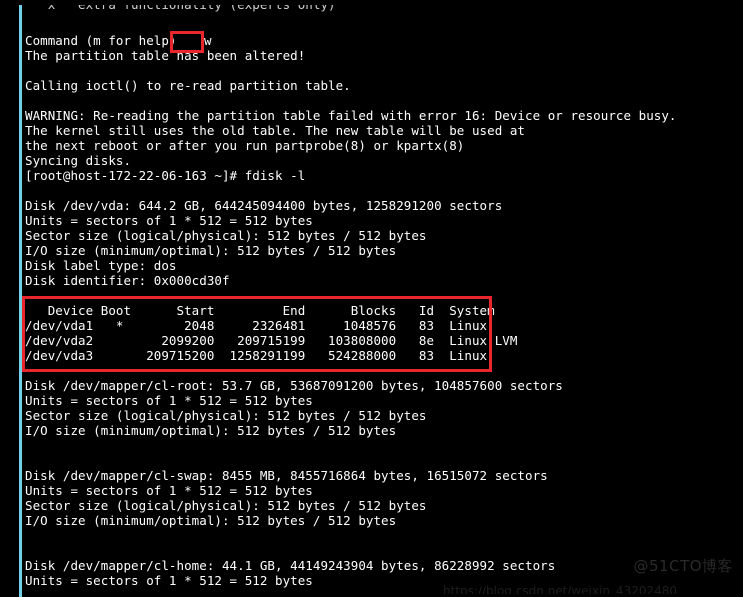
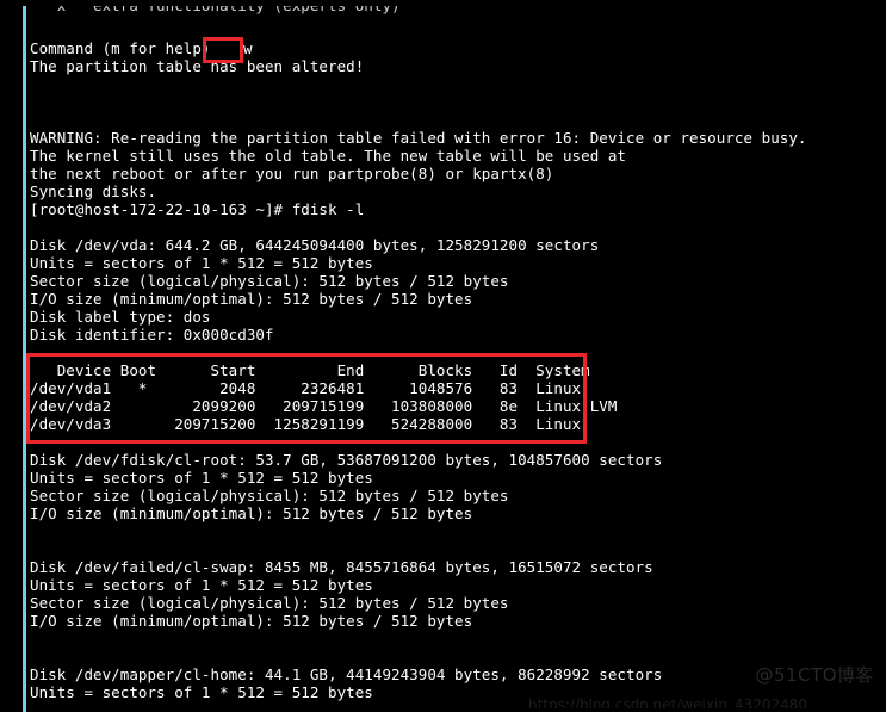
  Command (m for help)
  The partition table has been altered!
- Calling ioctl() to re-read partition table.
  WARNING: Re-reading the partition table failed with error 16: Device or resource busy.
  The kernel still uses the old table. The new table will be used at
  the next reboot or after you run partprobe(8) or kpartx(8)
  Syncing disks.
- [root@host-172-22-06-163 ~]# fdisk -l
+ [root@host-172-22-10-163 ~]# fdisk -l
  Disk /dev/vda: 644.2 GB, 644245094400 bytes, 1258291200 sectors
  Units = sectors of 1 * 512 = 512 bytes
  Sector size (logical/physical): 512 bytes / 512 bytes
  I/O size (minimum/optimal): 512 bytes / 512 bytes
  Disk label type: dos
  Disk identifier: 0x000cd30f
  Device Boot Start End Blocks Id System
  /dev/vda1 * 2048 2326481 1048576 83 Linux
  /dev/vda2 2099200 209715199 103808000 8e Linux LVM
  /dev/vda3 209715200 1258291199 524288000 83 Linux
- Disk /dev/mapper/cl-root: 53.7 GB, 53687091200 bytes, 104857600 sectors
+ Disk /dev/fdisk/cl-root: 53.7 GB, 53687091200 bytes, 104857600 sectors
  Units = sectors of 1 * 512 = 512 bytes
  Sector size (logical/physical): 512 bytes / 512 bytes
  I/O size (minimum/optimal): 512 bytes / 512 bytes
- Disk /dev/mapper/cl-swap: 8455 MB, 8455716864 bytes, 16515072 sectors
+ Disk /dev/failed/cl-swap: 8455 MB, 8455716864 bytes, 16515072 sectors
  Units = sectors of 1 * 512 = 512 bytes
  Sector size (logical/physical): 512 bytes / 512 bytes
  I/O size (minimum/optimal): 512 bytes / 512 bytes
  Disk /dev/mapper/cl-home: 44.1 GB, 44149243904 bytes, 86228992 sectors
  Units = sectors of 1 * 512 = 512 bytes
  w
  @51CTO博客
  https://blog.csdn.net/weixin_43202480
